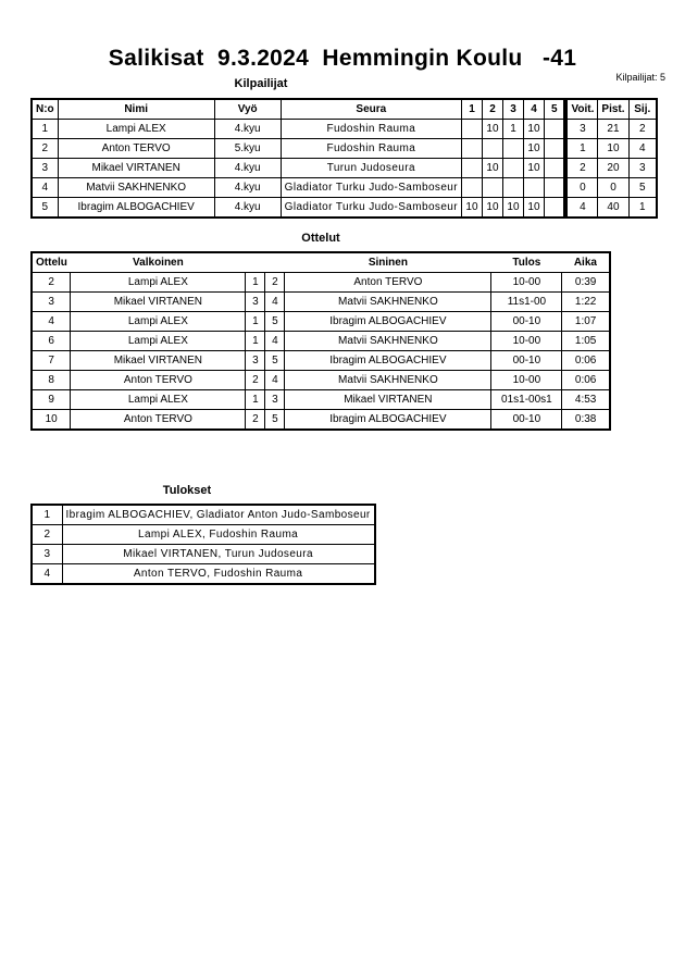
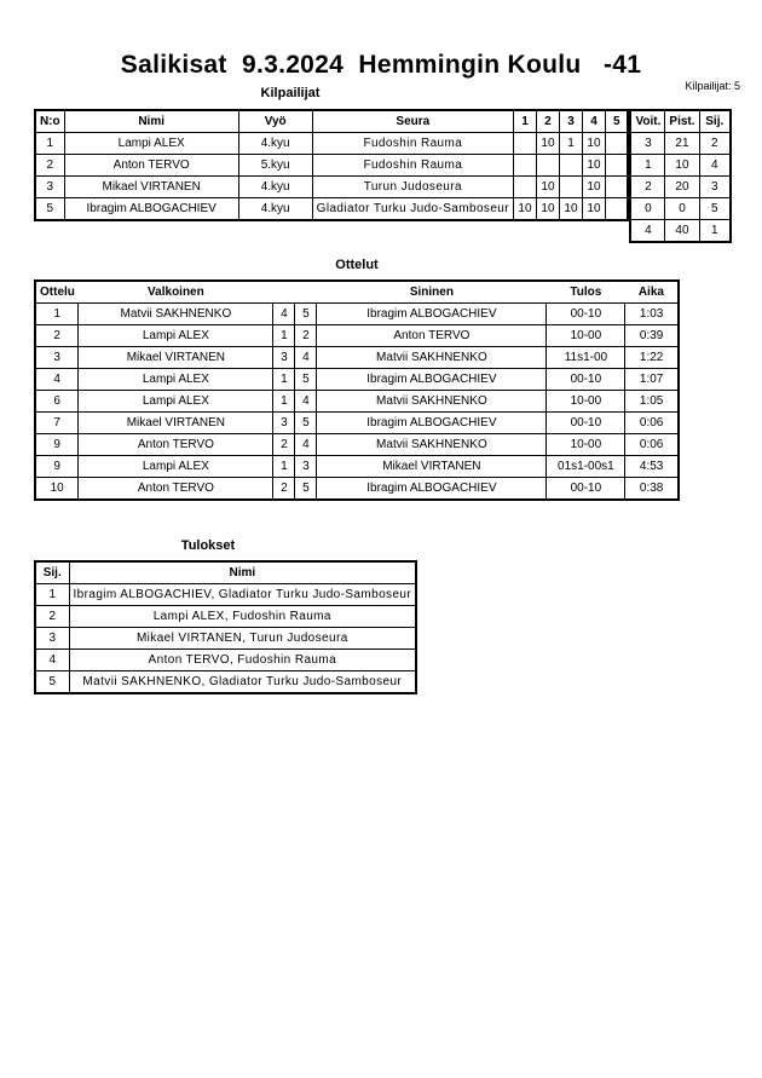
  Salikisat 9.3.2024 Hemmingin Koulu -41
  Kilpailijat: 5
  Kilpailijat
  N:o	Nimi	Vyö	Seura	1	2	3	4	5
  1	Lampi ALEX	4.kyu	Fudoshin Rauma		10	1	10
  2	Anton TERVO	5.kyu	Fudoshin Rauma				10
  3	Mikael VIRTANEN	4.kyu	Turun Judoseura		10		10
- 4	Matvii SAKHNENKO	4.kyu	Gladiator Turku Judo-Samboseur
  5	Ibragim ALBOGACHIEV	4.kyu	Gladiator Turku Judo-Samboseur	10	10	10	10
  Voit.	Pist.	Sij.
  3	21	2
  1	10	4
  2	20	3
  0	0	5
  4	40	1
  Ottelut
  Ottelu	Valkoinen			Sininen	Tulos	Aika
+ 1	Matvii SAKHNENKO	4	5	Ibragim ALBOGACHIEV	00-10	1:03
  2	Lampi ALEX	1	2	Anton TERVO	10-00	0:39
  3	Mikael VIRTANEN	3	4	Matvii SAKHNENKO	11s1-00	1:22
  4	Lampi ALEX	1	5	Ibragim ALBOGACHIEV	00-10	1:07
  6	Lampi ALEX	1	4	Matvii SAKHNENKO	10-00	1:05
  7	Mikael VIRTANEN	3	5	Ibragim ALBOGACHIEV	00-10	0:06
- 8	Anton TERVO	2	4	Matvii SAKHNENKO	10-00	0:06
+ 9	Anton TERVO	2	4	Matvii SAKHNENKO	10-00	0:06
  9	Lampi ALEX	1	3	Mikael VIRTANEN	01s1-00s1	4:53
  10	Anton TERVO	2	5	Ibragim ALBOGACHIEV	00-10	0:38
  Tulokset
+ Sij.	Nimi
- 1	Ibragim ALBOGACHIEV, Gladiator Anton Judo-Samboseur
+ 1	Ibragim ALBOGACHIEV, Gladiator Turku Judo-Samboseur
  2	Lampi ALEX, Fudoshin Rauma
  3	Mikael VIRTANEN, Turun Judoseura
  4	Anton TERVO, Fudoshin Rauma
+ 5	Matvii SAKHNENKO, Gladiator Turku Judo-Samboseur
